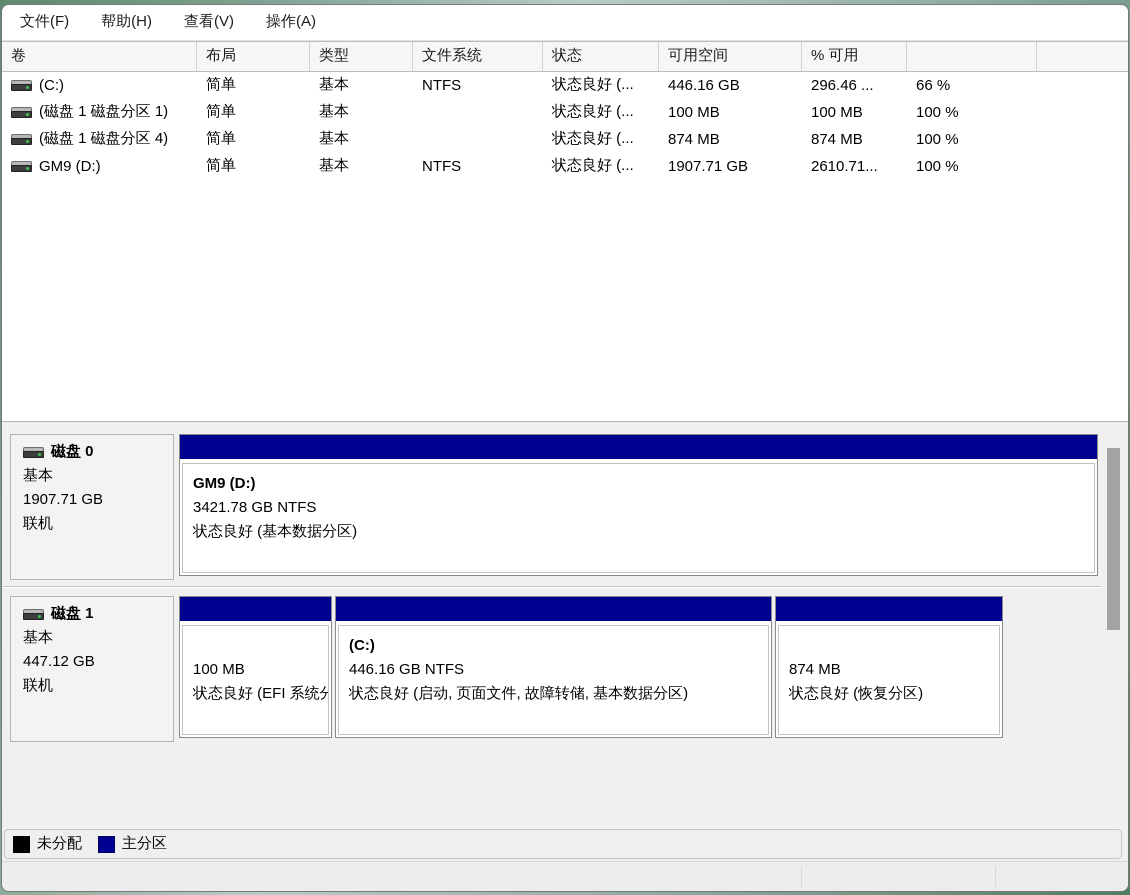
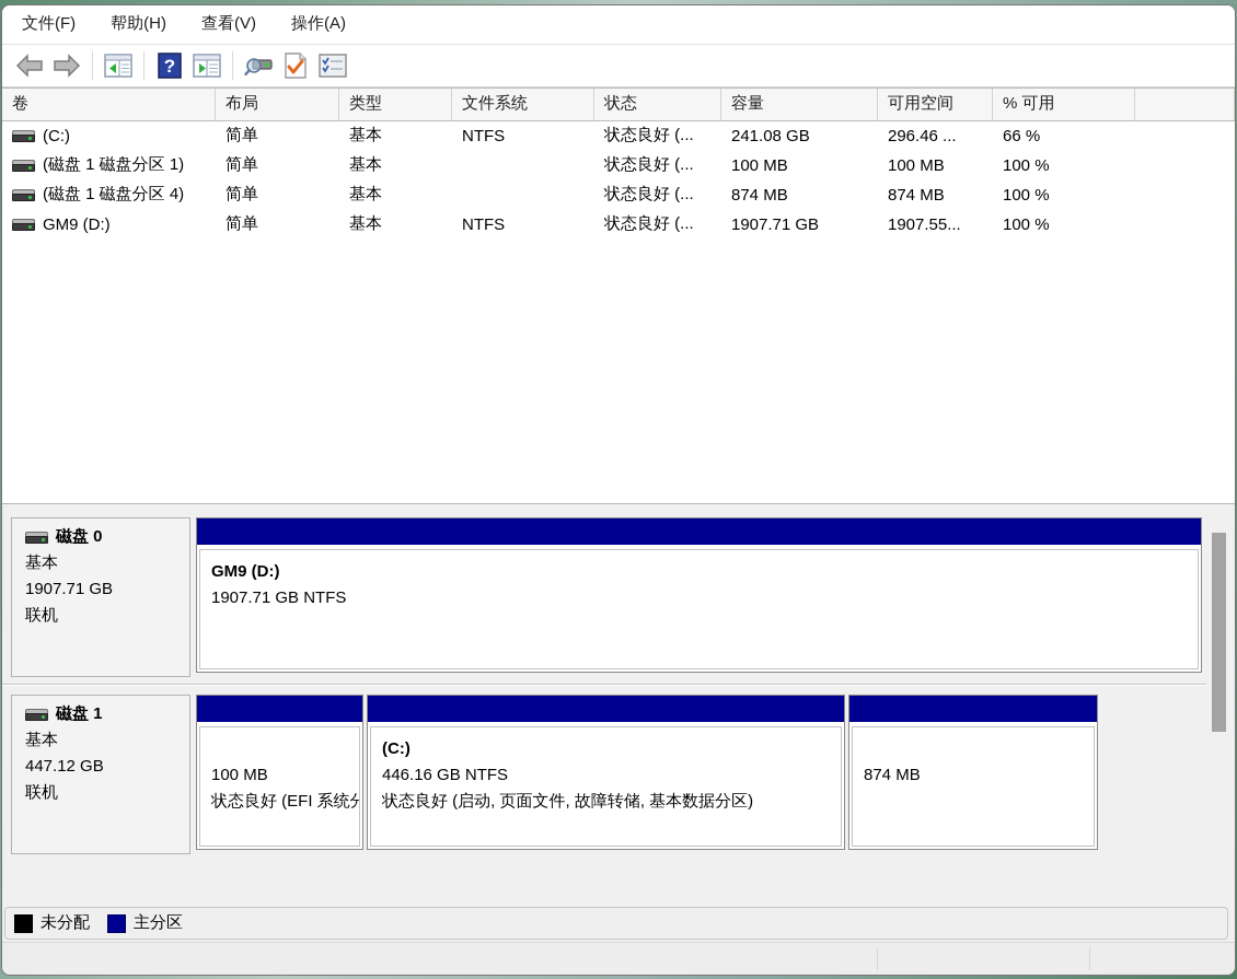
  文件(F)
  帮助(H)
  查看(V)
  操作(A)
+ ?
  卷
  布局
  类型
  文件系统
  状态
+ 容量
  可用空间
  % 可用
  (C:)
  简单
  基本
  NTFS
  状态良好 (...
- 446.16 GB
+ 241.08 GB
  296.46 ...
  66 %
  (磁盘 1 磁盘分区 1)
  简单
  基本
  状态良好 (...
  100 MB
  100 MB
  100 %
  (磁盘 1 磁盘分区 4)
  简单
  基本
  状态良好 (...
  874 MB
  874 MB
  100 %
  GM9 (D:)
  简单
  基本
  NTFS
  状态良好 (...
  1907.71 GB
- 2610.71...
+ 1907.55...
  100 %
  磁盘 0
  基本
  1907.71 GB
  联机
  GM9 (D:)
- 3421.78 GB NTFS
+ 1907.71 GB NTFS
- 状态良好 (基本数据分区)
  磁盘 1
  基本
  447.12 GB
  联机
  100 MB
  状态良好 (EFI 系统分
  (C:)
  446.16 GB NTFS
  状态良好 (启动, 页面文件, 故障转储, 基本数据分区)
  874 MB
- 状态良好 (恢复分区)
  未分配
  主分区
